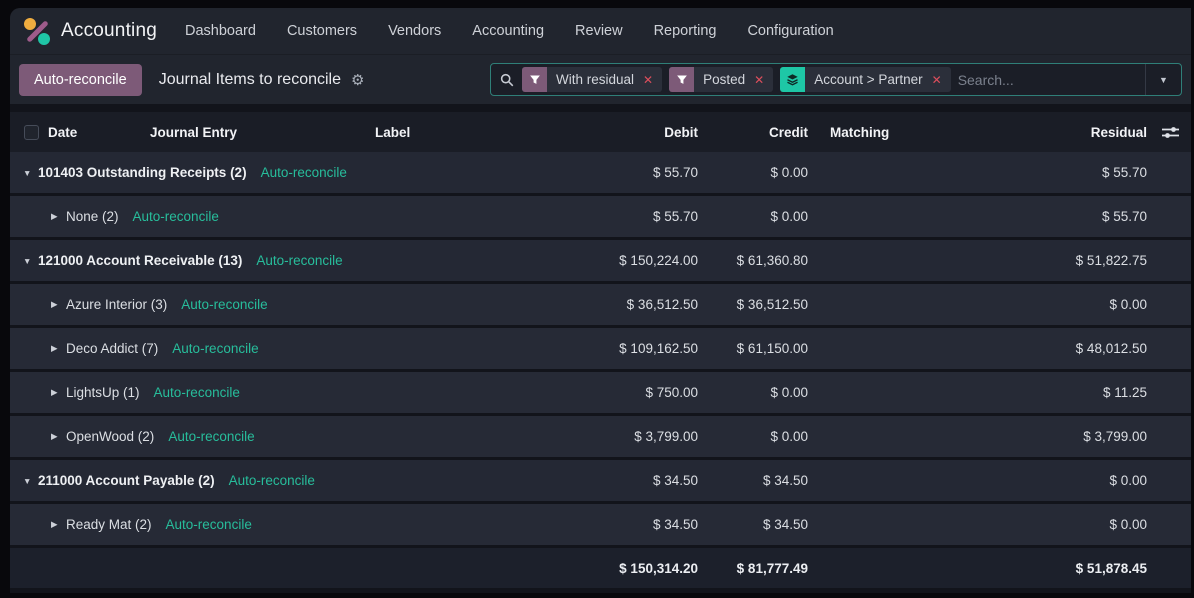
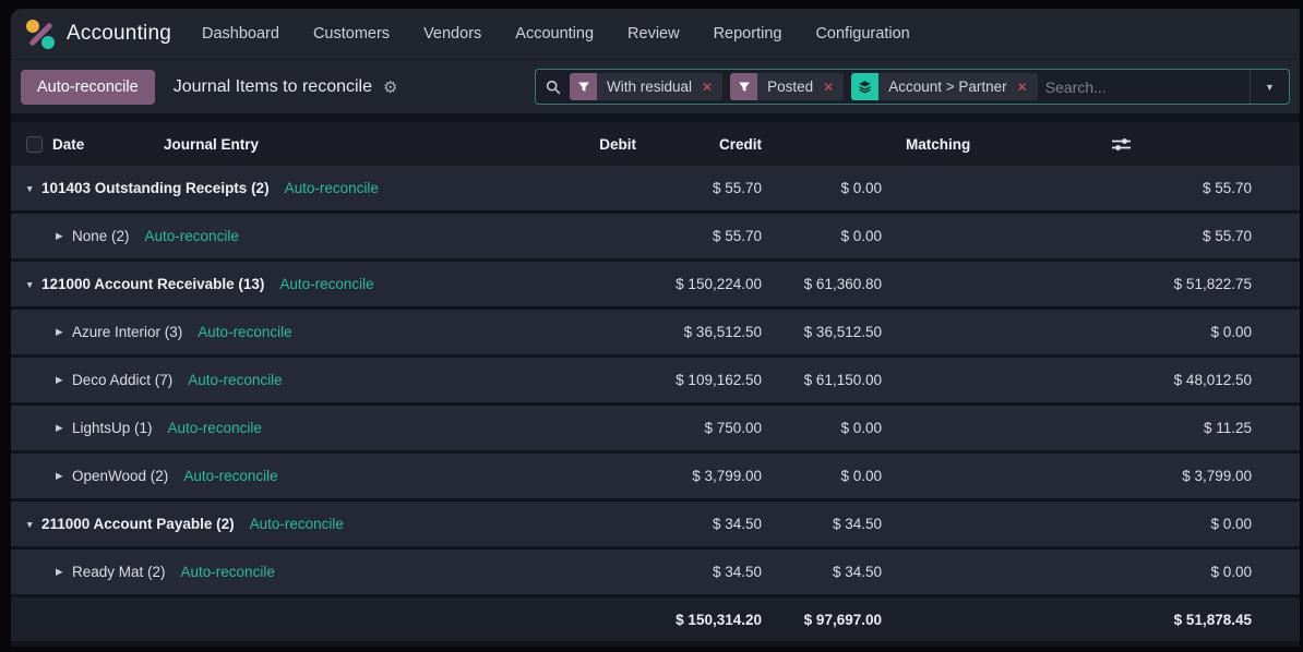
  Accounting
  Dashboard
  Customers
  Vendors
  Accounting
  Review
  Reporting
  Configuration
  Auto-reconcile
  Journal Items to reconcile
  ⚙
  With residual
  ✕
  Posted
  ✕
  Account > Partner
  ✕
  Search...
  ▼
  Date
  Journal Entry
- Label
  Debit
  Credit
  Matching
- Residual
  ▼
  101403 Outstanding Receipts (2)
  Auto-reconcile
  $ 55.70
  $ 0.00
  $ 55.70
  ▶
  None (2)
  Auto-reconcile
  $ 55.70
  $ 0.00
  $ 55.70
  ▼
  121000 Account Receivable (13)
  Auto-reconcile
  $ 150,224.00
  $ 61,360.80
  $ 51,822.75
  ▶
  Azure Interior (3)
  Auto-reconcile
  $ 36,512.50
  $ 36,512.50
  $ 0.00
  ▶
  Deco Addict (7)
  Auto-reconcile
  $ 109,162.50
  $ 61,150.00
  $ 48,012.50
  ▶
  LightsUp (1)
  Auto-reconcile
  $ 750.00
  $ 0.00
  $ 11.25
  ▶
  OpenWood (2)
  Auto-reconcile
  $ 3,799.00
  $ 0.00
  $ 3,799.00
  ▼
  211000 Account Payable (2)
  Auto-reconcile
  $ 34.50
  $ 34.50
  $ 0.00
  ▶
  Ready Mat (2)
  Auto-reconcile
  $ 34.50
  $ 34.50
  $ 0.00
  $ 150,314.20
- $ 81,777.49
+ $ 97,697.00
  $ 51,878.45
